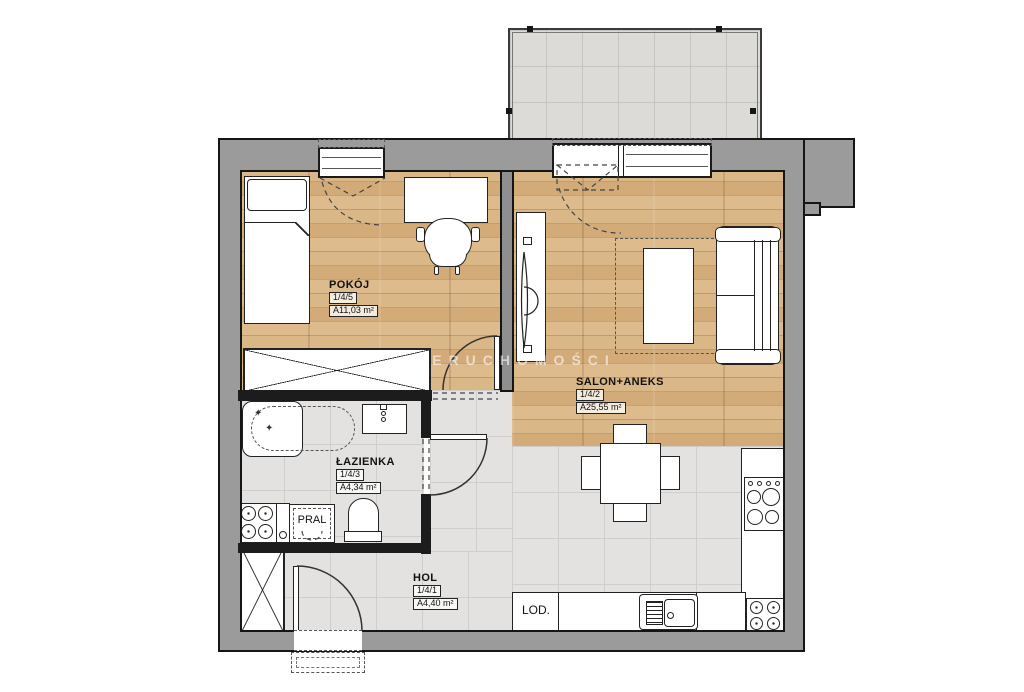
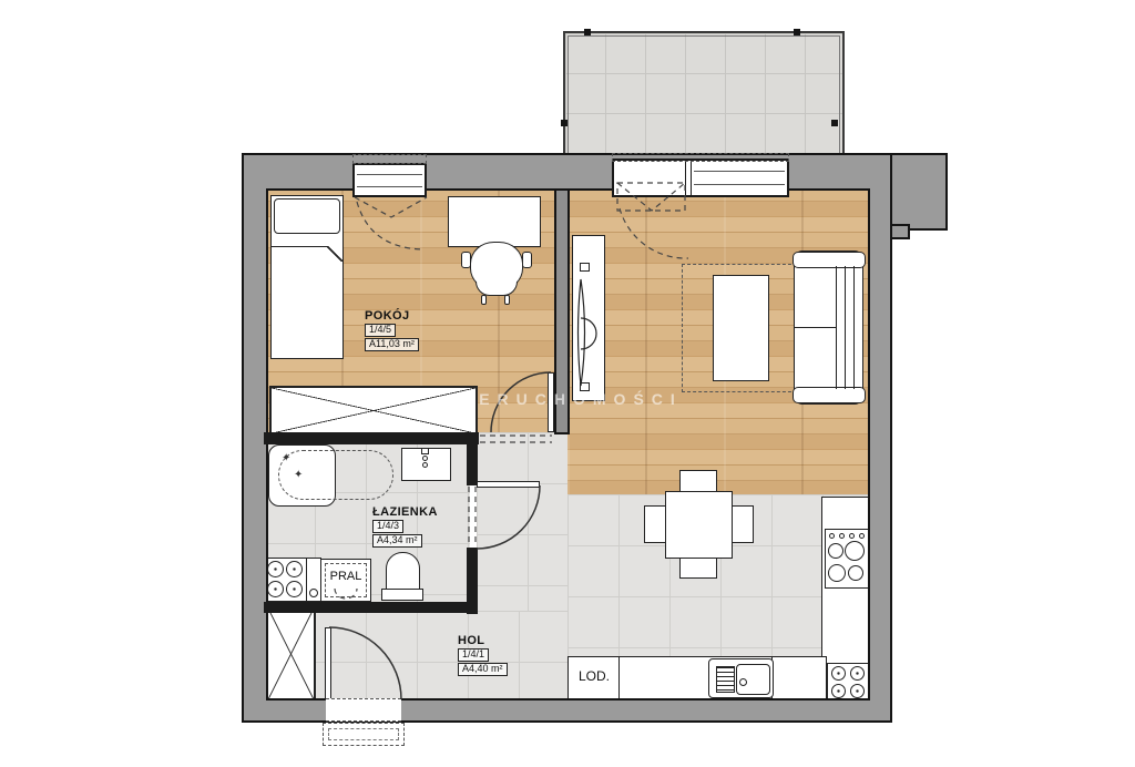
  LOD.
  ✦
  ✦
  PRAL
  POKÓJ
  1/4/5
  A11,03 m²
- SALON+ANEKS
- 1/4/2
- A25,55 m²
  ŁAZIENKA
  1/4/3
  A4,34 m²
  HOL
  1/4/1
  A4,40 m²
  NIERUCHOMOŚCI
